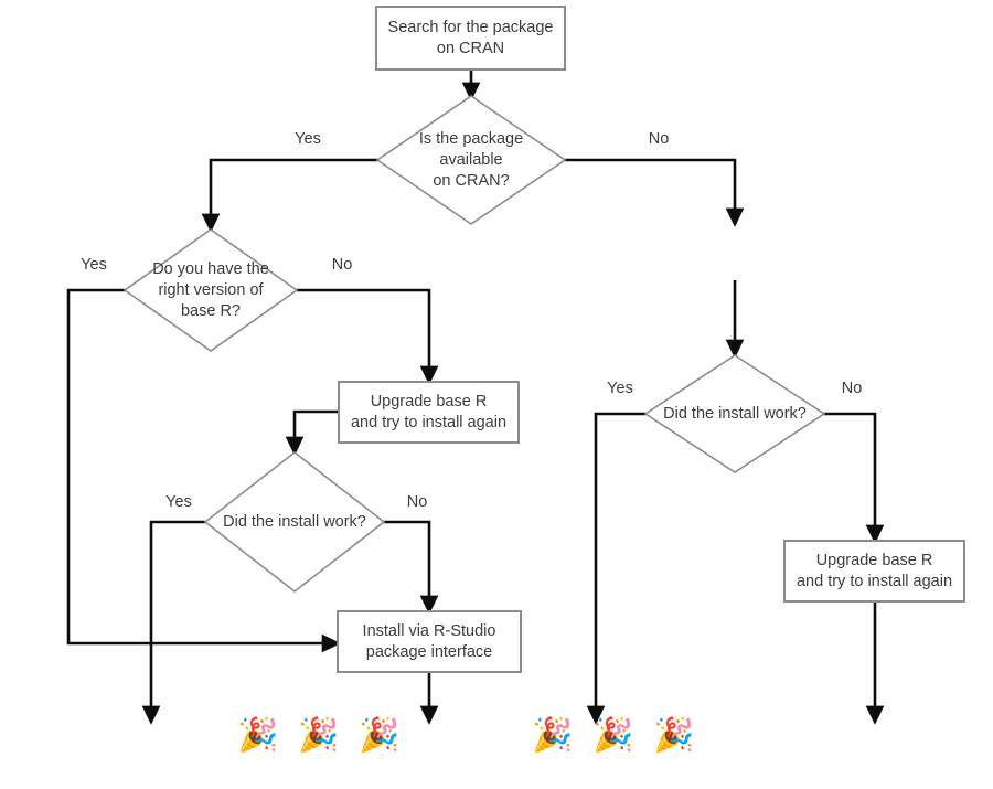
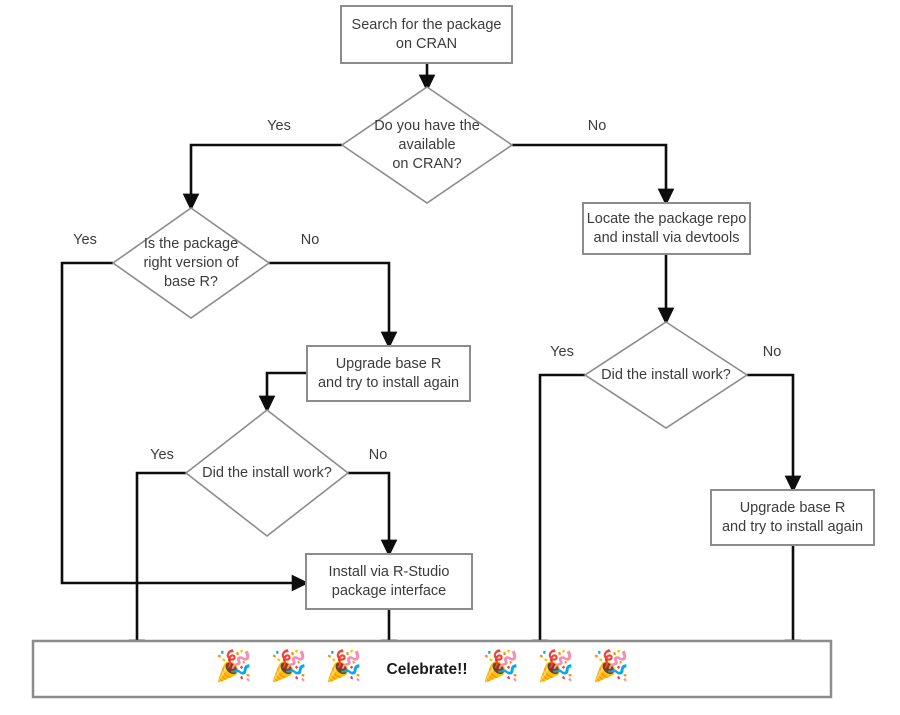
  Search for the package
  on CRAN
- Is the package
+ Do you have the
  available
  on CRAN?
- Do you have the
+ Is the package
  right version of
  base R?
+ Locate the package repo
+ and install via devtools
  Upgrade base R
  and try to install again
  Did the install work?
  Did the install work?
  Upgrade base R
  and try to install again
  Install via R-Studio
  package interface
  Yes
  No
  Yes
  No
  Yes
  No
  Yes
  No
+ Celebrate!!
  🎉
  🎉
  🎉
  🎉
  🎉
  🎉
